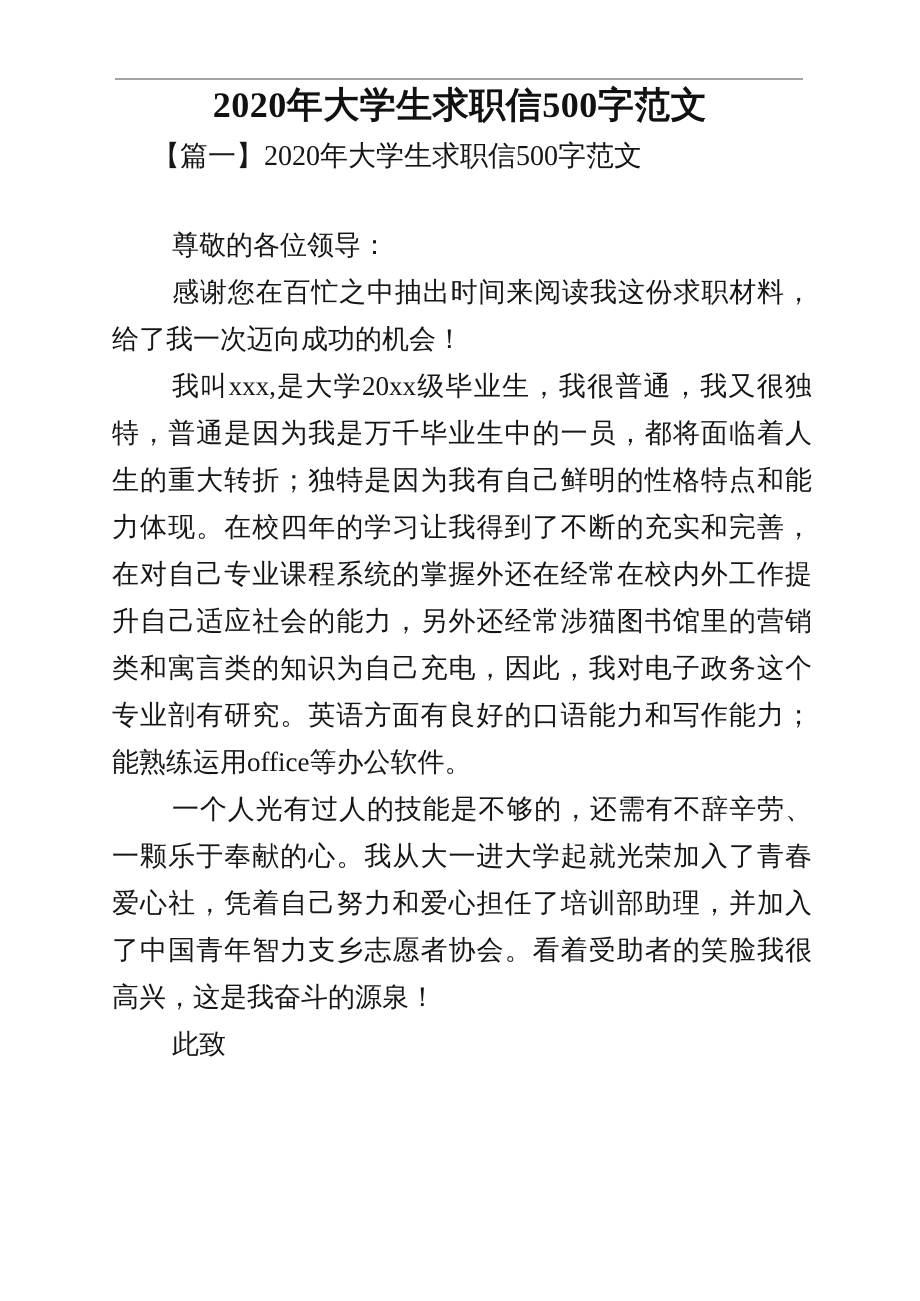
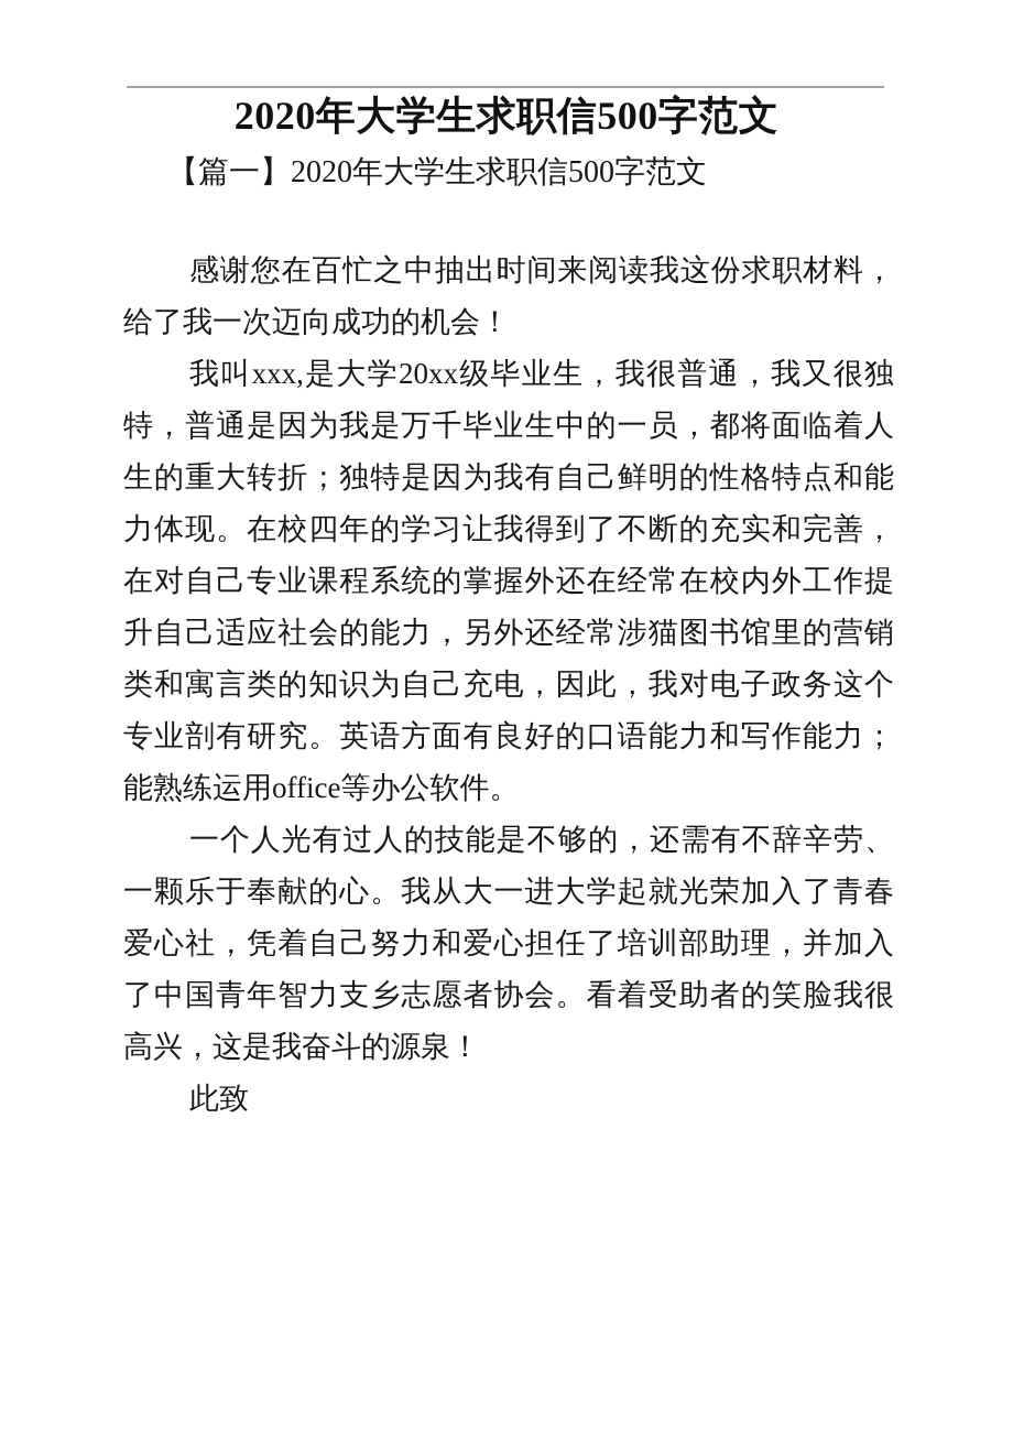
  2020年大学生求职信500字范文
  【篇一】2020年大学生求职信500字范文
- 尊敬的各位领导：
  感谢您在百忙之中抽出时间来阅读我这份求职材料，给了我一次迈向成功的机会！
  我叫xxx,是大学20xx级毕业生，我很普通，我又很独特，普通是因为我是万千毕业生中的一员，都将面临着人生的重大转折；独特是因为我有自己鲜明的性格特点和能力体现。在校四年的学习让我得到了不断的充实和完善，在对自己专业课程系统的掌握外还在经常在校内外工作提升自己适应社会的能力，另外还经常涉猫图书馆里的营销类和寓言类的知识为自己充电，因此，我对电子政务这个专业剖有研究。英语方面有良好的口语能力和写作能力；能熟练运用office等办公软件。
  一个人光有过人的技能是不够的，还需有不辞辛劳、一颗乐于奉献的心。我从大一进大学起就光荣加入了青春爱心社，凭着自己努力和爱心担任了培训部助理，并加入了中国青年智力支乡志愿者协会。看着受助者的笑脸我很高兴，这是我奋斗的源泉！
  此致
